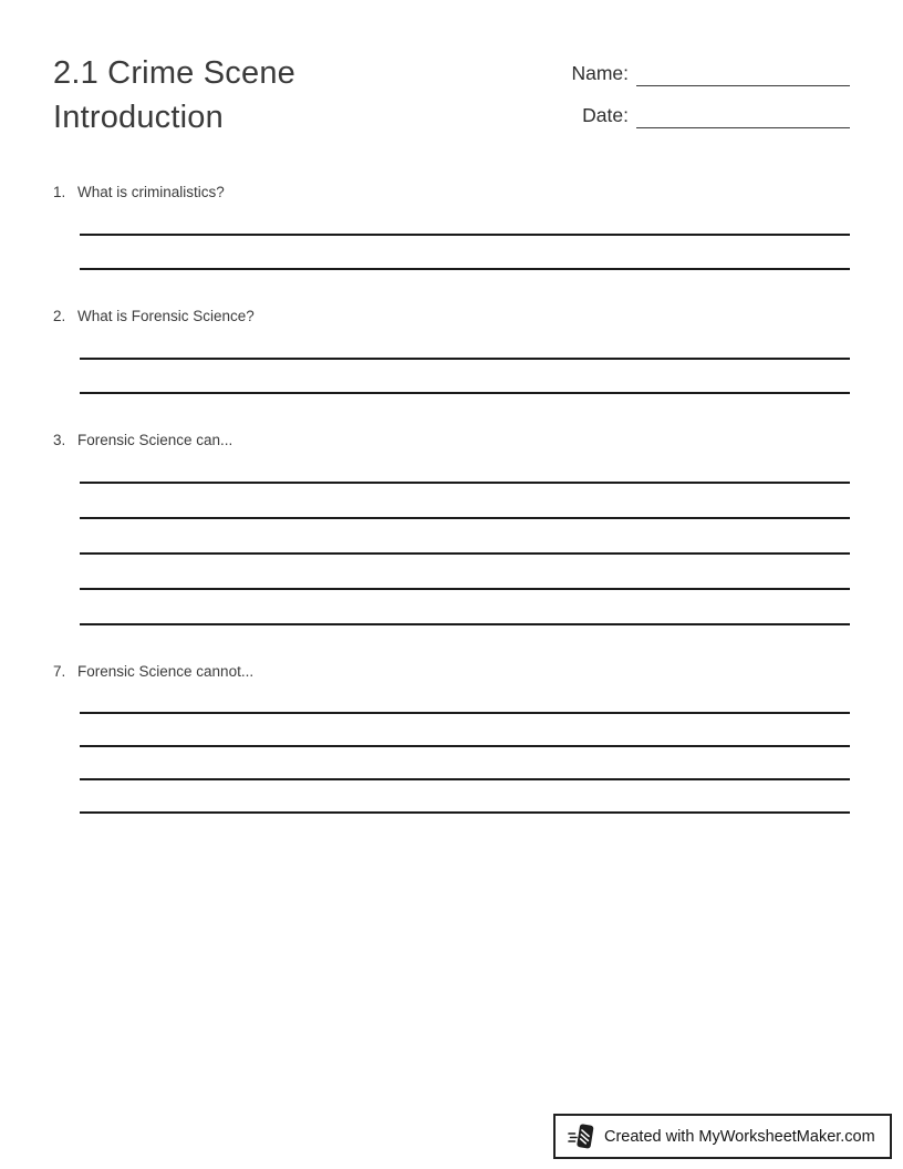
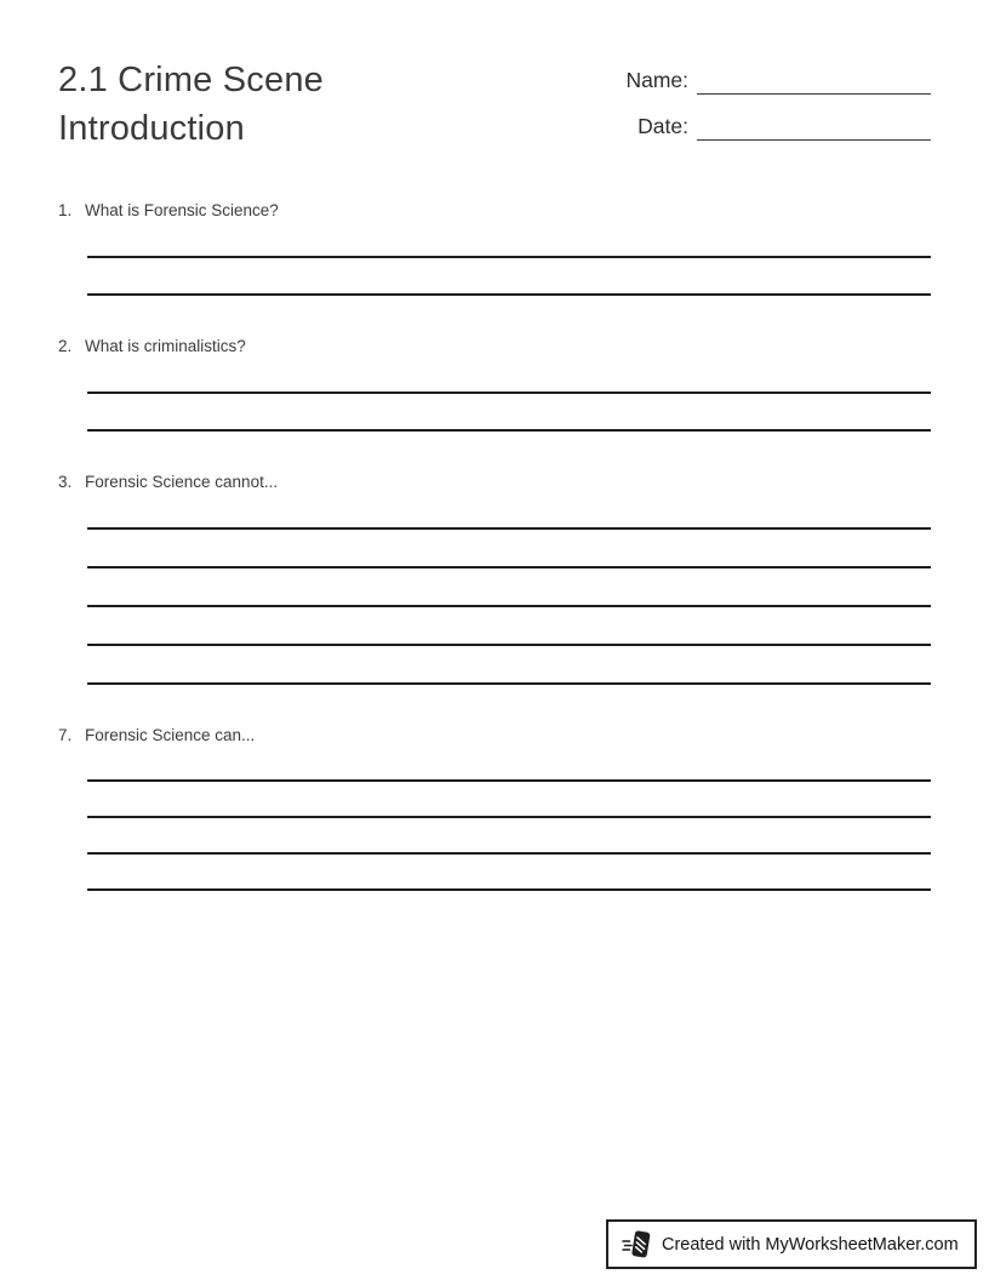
  2.1 Crime Scene Introduction
  Name:
  Date:
  1.
- What is criminalistics?
+ What is Forensic Science?
  2.
- What is Forensic Science?
+ What is criminalistics?
  3.
- Forensic Science can...
+ Forensic Science cannot...
  7.
- Forensic Science cannot...
+ Forensic Science can...
  Created with MyWorksheetMaker.com
